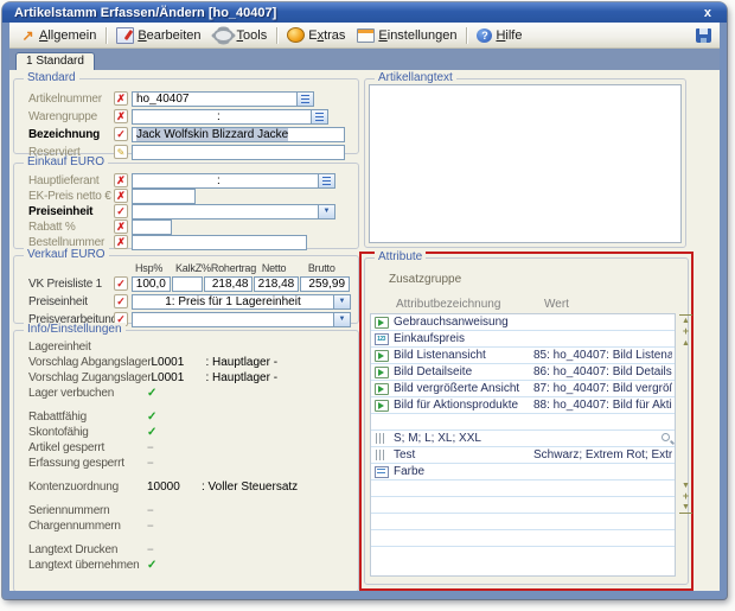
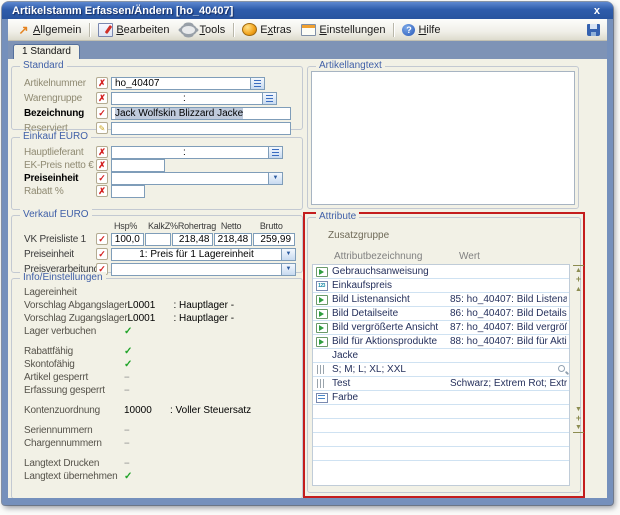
  Artikelstamm Erfassen/Ändern [ho_40407]
  x
  Allgemein
  Bearbeiten
  Tools
  Extras
  Einstellungen
  Hilfe
  1 Standard
  Standard
  Artikelnummer
  ho_40407
  Warengruppe
  :
  Bezeichnung
  Jack Wolfskin Blizzard Jacke
  Reserviert
  Einkauf EURO
  Hauptlieferant
  :
  EK-Preis netto €
  Preiseinheit
  Rabatt %
- Bestellnummer
  Verkauf EURO
  Hsp%
  KalkZ%
  Rohertrag
  Netto
  Brutto
  VK Preisliste 1
  100,0
  218,48
  218,48
  259,99
  Preiseinheit
  1: Preis für 1 Lagereinheit
  Preisverarbeitun
  Info/Einstellungen
  Lagereinheit
  Vorschlag Abgangslager
  L0001
  : Hauptlager -
  Vorschlag Zugangslager
  L0001
  : Hauptlager -
  Lager verbuchen
  ✓
  Rabattfähig
  ✓
  Skontofähig
  ✓
  Artikel gesperrt
  --
  Erfassung gesperrt
  --
  Kontenzuordnung
  10000
  : Voller Steuersatz
  Seriennummern
  --
  Chargennummern
  --
  Langtext Drucken
  --
  Langtext übernehmen
  ✓
  Artikellangtext
  Attribute
  Zusatzgruppe
  Attributbezeichnung
  Wert
  Gebrauchsanweisung
  Einkaufspreis
  Bild Listenansicht
  85: ho_40407: Bild Listena
  Bild Detailseite
  86: ho_40407: Bild Details
  Bild vergrößerte Ansicht
  87: ho_40407: Bild vergrö
  Bild für Aktionsprodukte
  88: ho_40407: Bild für Akti
+ Jacke
  S; M; L; XL; XXL
  Test
  Schwarz; Extrem Rot; Extr
  Farbe
